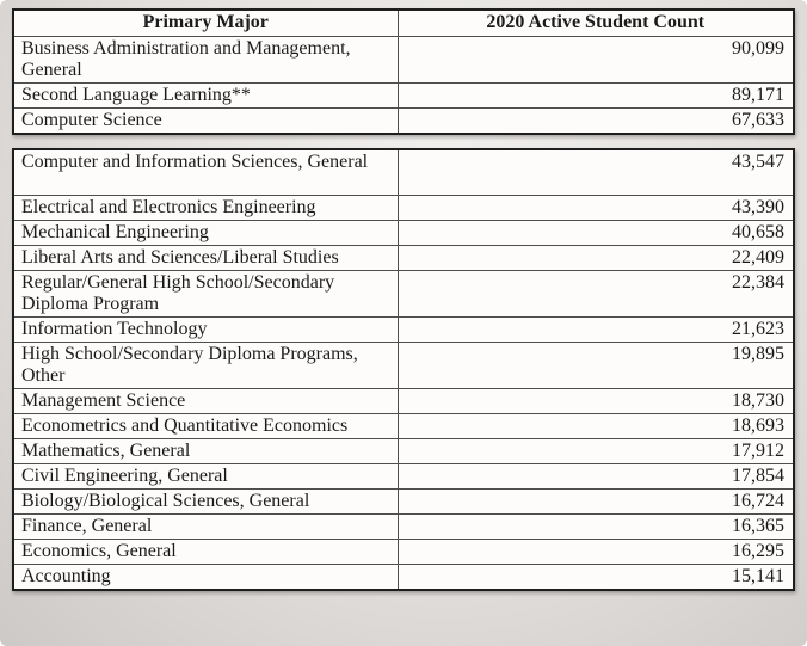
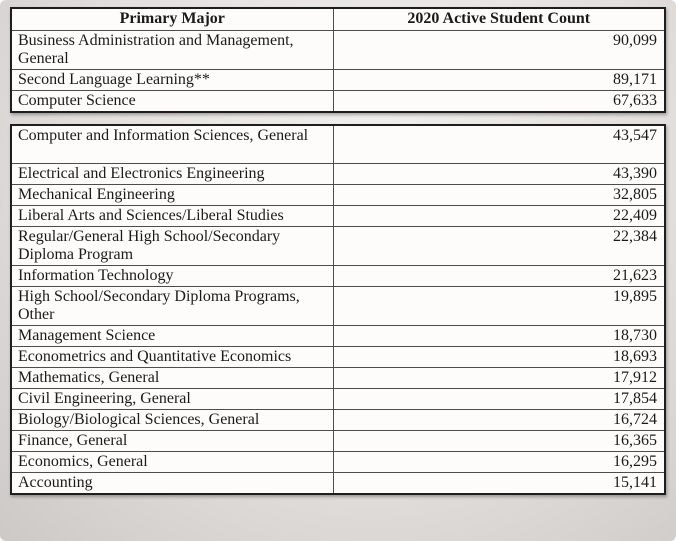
  Primary Major	2020 Active Student Count
  Business Administration and Management, General	90,099
  Second Language Learning**	89,171
  Computer Science	67,633
  Computer and Information Sciences, General	43,547
  Electrical and Electronics Engineering	43,390
- Mechanical Engineering	40,658
+ Mechanical Engineering	32,805
  Liberal Arts and Sciences/Liberal Studies	22,409
  Regular/General High School/Secondary Diploma Program	22,384
  Information Technology	21,623
  High School/Secondary Diploma Programs, Other	19,895
  Management Science	18,730
  Econometrics and Quantitative Economics	18,693
  Mathematics, General	17,912
  Civil Engineering, General	17,854
  Biology/Biological Sciences, General	16,724
  Finance, General	16,365
  Economics, General	16,295
  Accounting	15,141
